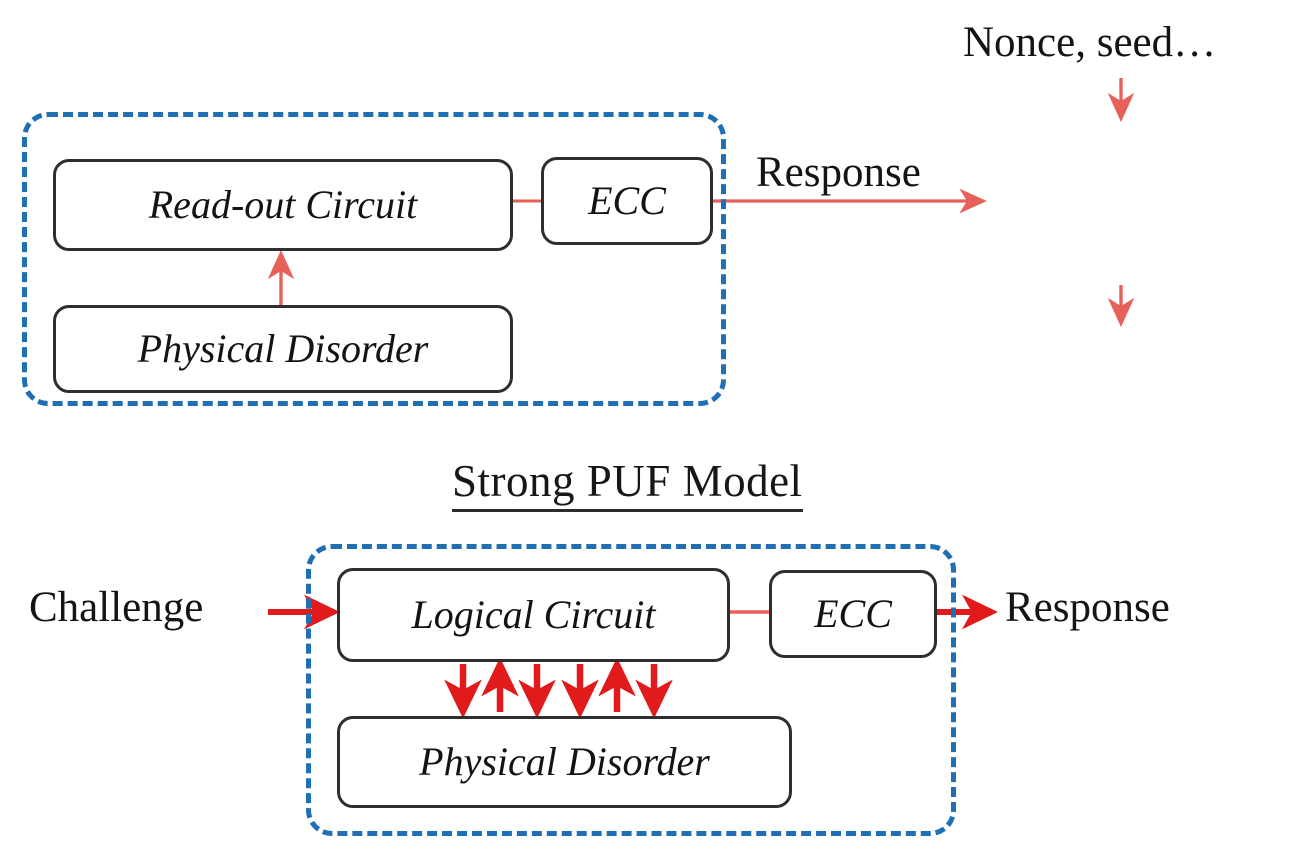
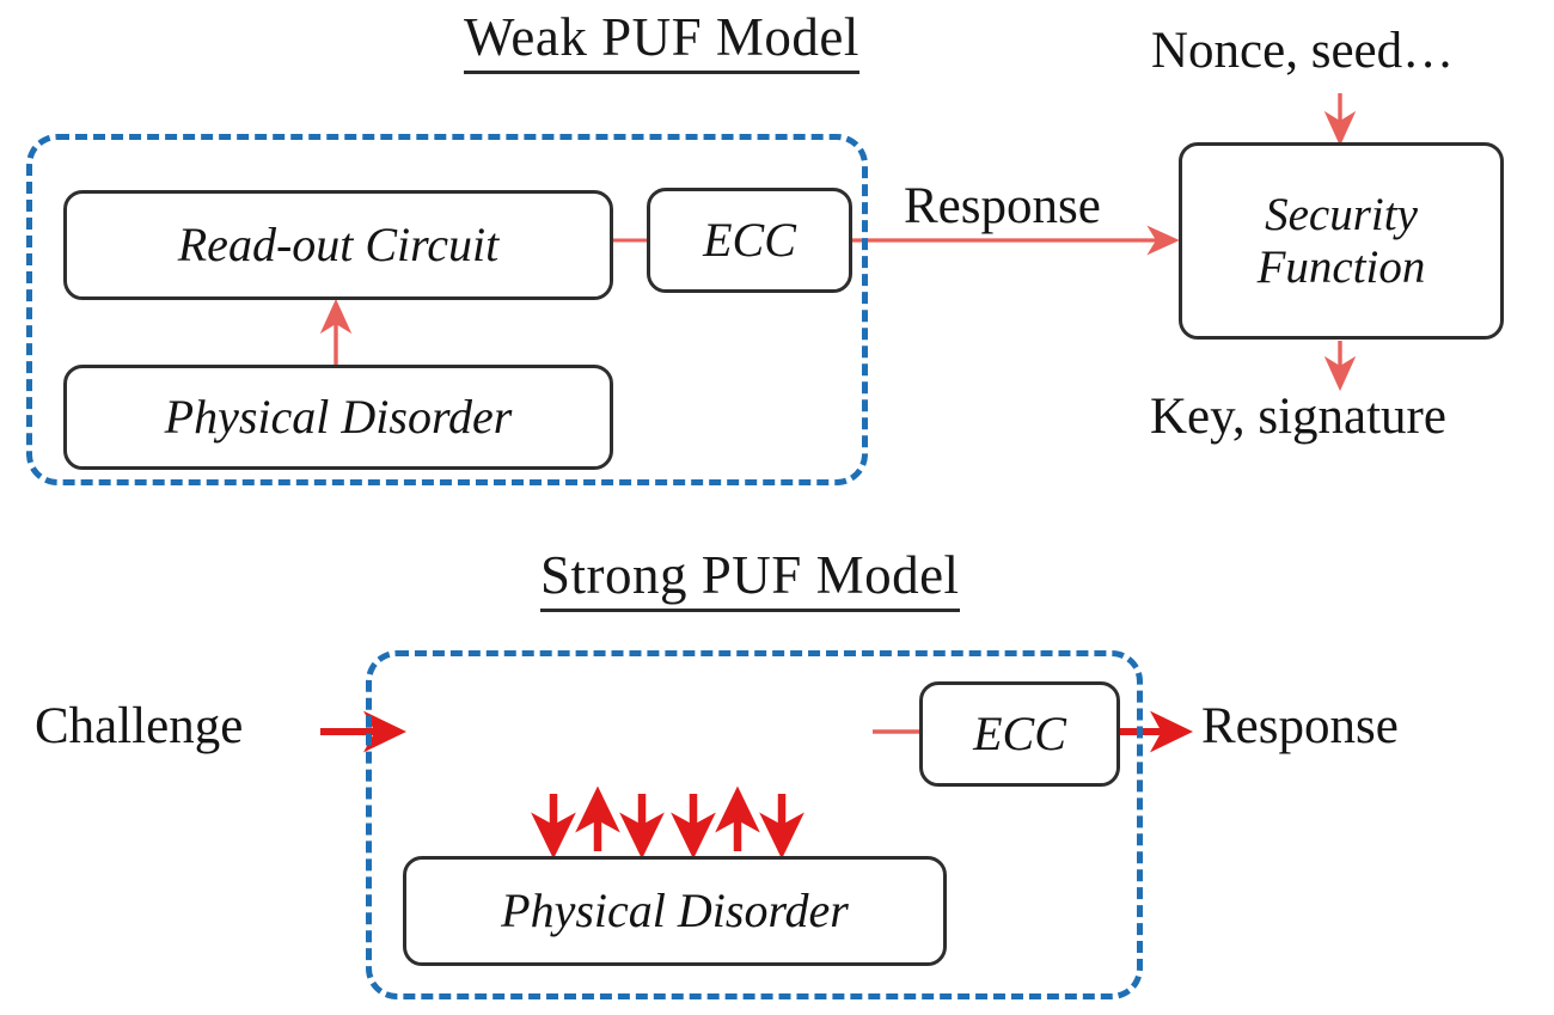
+ Weak PUF Model
  Read-out Circuit
  ECC
  Physical Disorder
  Response
  Nonce, seed…
+ Security
+ Function
+ Key, signature
  Strong PUF Model
  Challenge
- Logical Circuit
  ECC
  Physical Disorder
  Response
